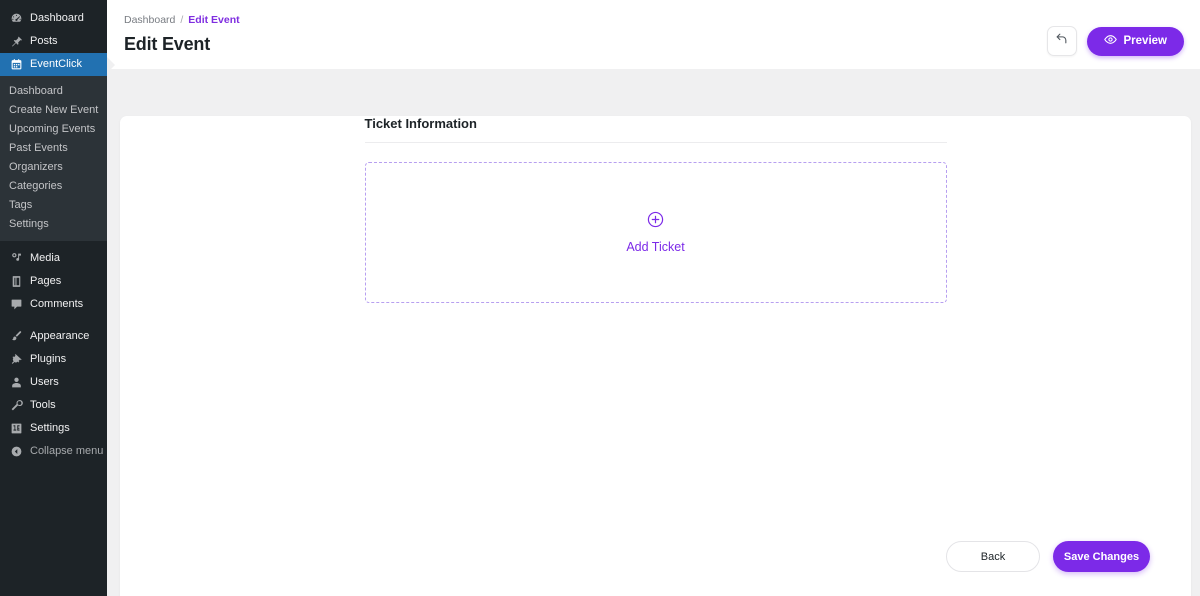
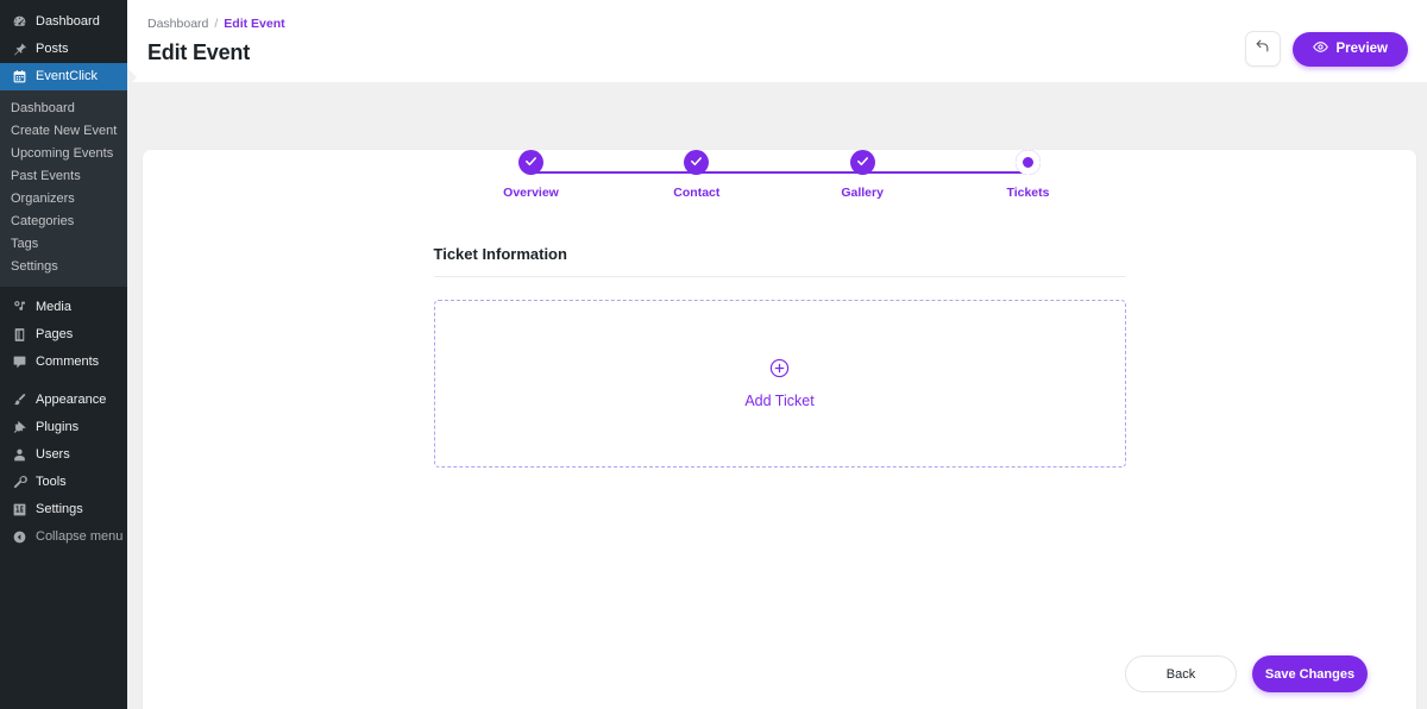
  Dashboard
  Posts
  EventClick
  Dashboard
  Create New Event
  Upcoming Events
  Past Events
  Organizers
  Categories
  Tags
  Settings
  Media
  Pages
  Comments
  Appearance
  Plugins
  Users
  Tools
  Settings
  Collapse menu
  Dashboard
  /
  Edit Event
  Edit Event
  Preview
+ Overview
+ Contact
+ Gallery
+ Tickets
  Ticket Information
  Add Ticket
  Back
  Save Changes
